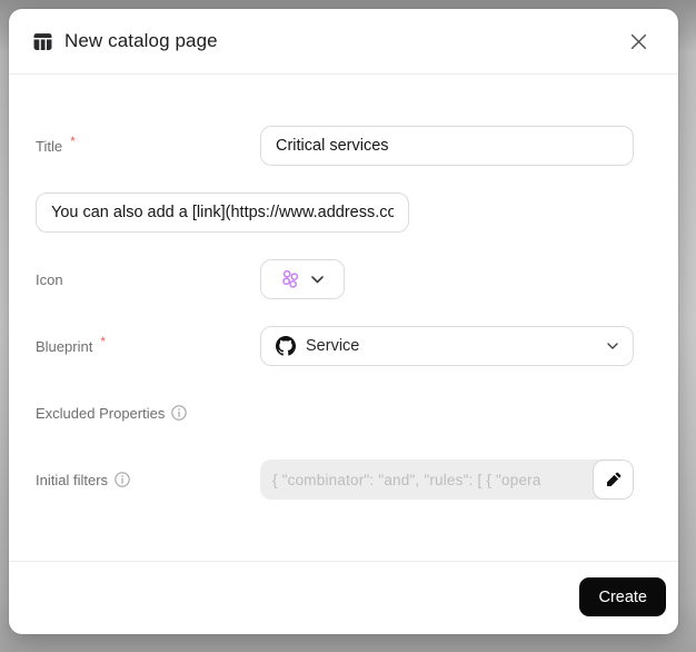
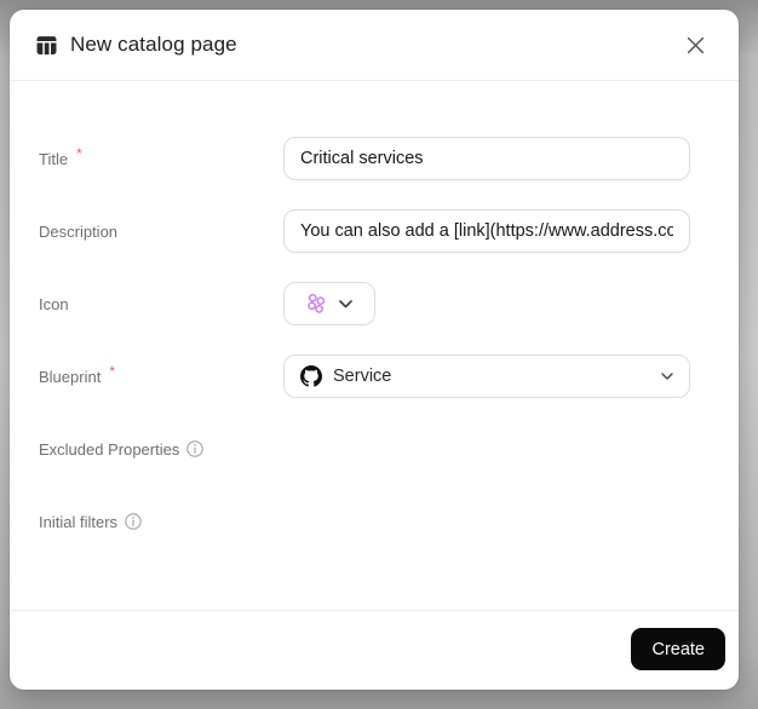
  New catalog page
  Title
  *
  Critical services
+ Description
  You can also add a [link](https://www.address.co
  Icon
  Blueprint
  *
  Service
  Excluded Properties
  Initial filters
- { "combinator": "and", "rules": [ { "opera
  Create
